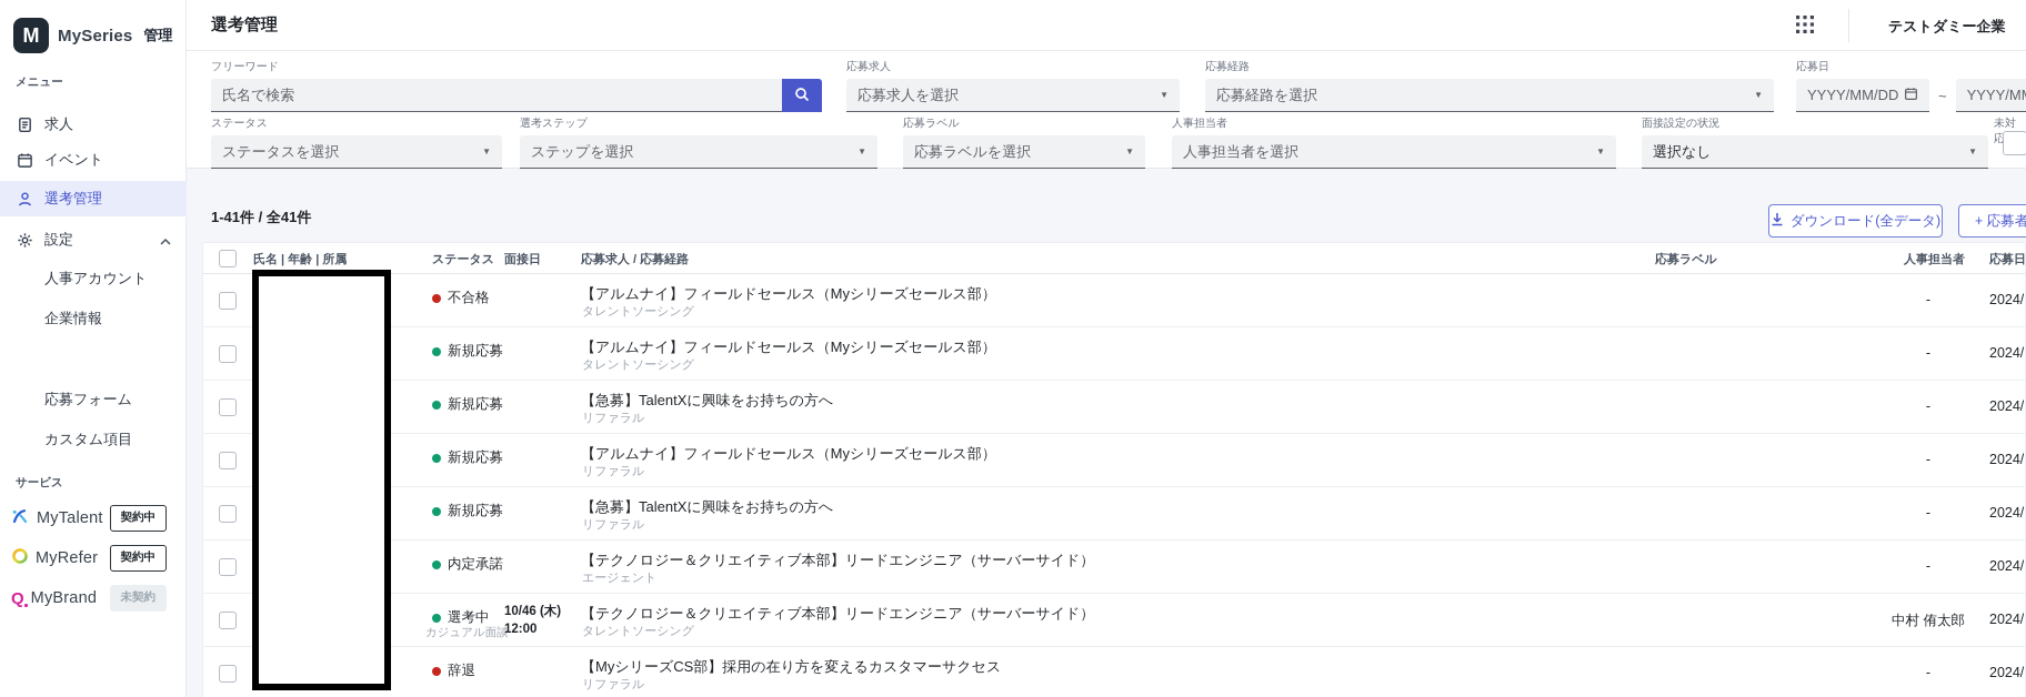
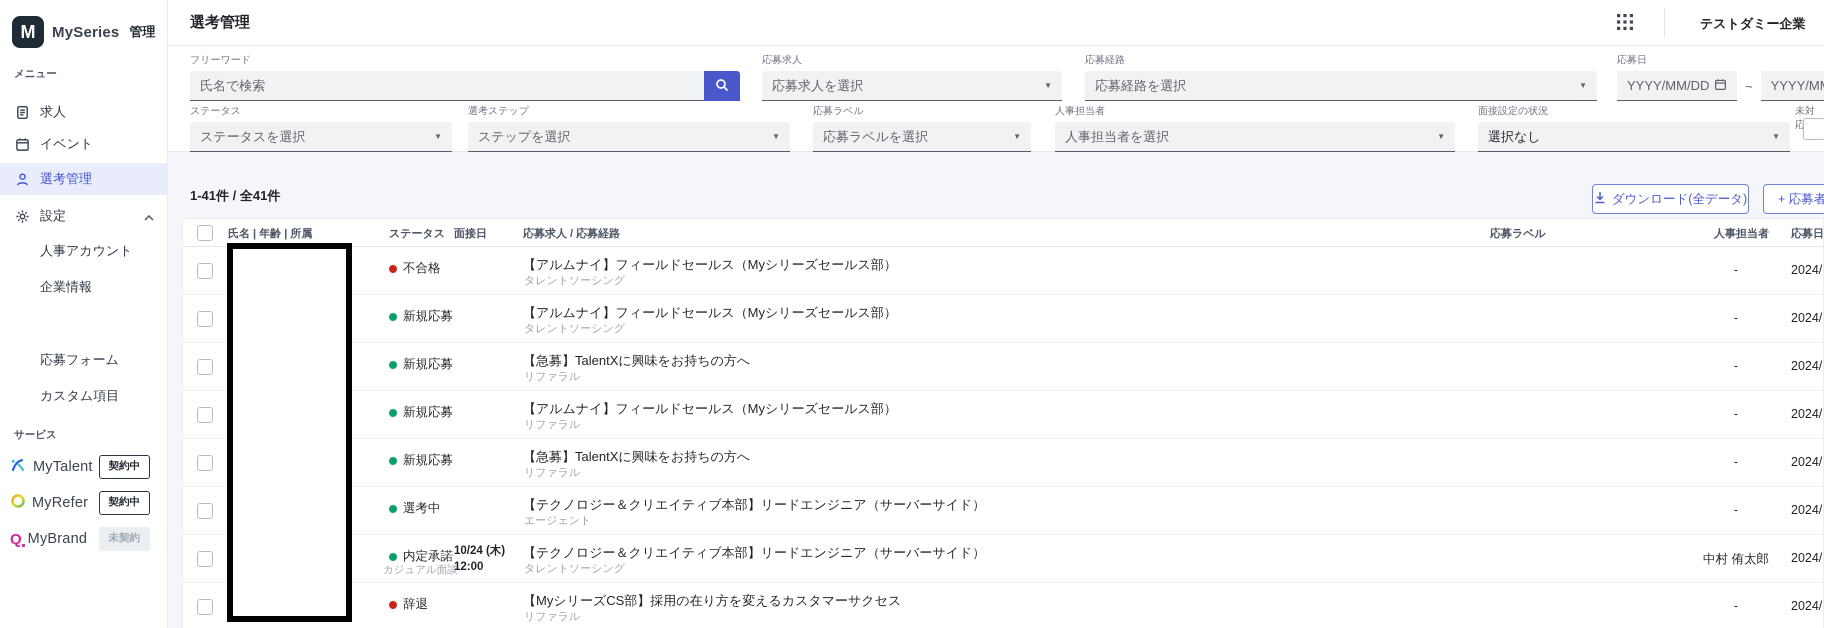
  M
  MySeries
  管理
  メニュー
  求人
  イベント
  選考管理
  設定
  人事アカウント
  企業情報
  応募フォーム
  カスタム項目
  サービス
  MyTalent
  契約中
  MyRefer
  契約中
  Q
  MyBrand
  未契約
  選考管理
  テストダミー企業
  フリーワード
  氏名で検索
  応募求人
  応募求人を選択
  ▼
  応募経路
  応募経路を選択
  ▼
  応募日
  YYYY/MM/DD
  ~
  ステータス
  ステータスを選択
  ▼
  選考ステップ
  ステップを選択
  ▼
  応募ラベル
  応募ラベルを選択
  ▼
  人事担当者
  人事担当者を選択
  ▼
  面接設定の状況
  選択なし
  ▼
  未対応
  1-41件 / 全41件
  ダウンロード(全データ)
  氏名 | 年齢 | 所属
  ステータス
  面接日
  応募求人 / 応募経路
  応募ラベル
  人事担当者
  応募日
  不合格
  【アルムナイ】フィールドセールス（Myシリーズセールス部）
  タレントソーシング
  -
  2024/
  新規応募
  【アルムナイ】フィールドセールス（Myシリーズセールス部）
  タレントソーシング
  -
  2024/
  新規応募
  【急募】TalentXに興味をお持ちの方へ
  リファラル
  -
  2024/
  新規応募
  【アルムナイ】フィールドセールス（Myシリーズセールス部）
  リファラル
  -
  2024/
  新規応募
  【急募】TalentXに興味をお持ちの方へ
  リファラル
  -
  2024/
- 内定承諾
+ 選考中
  【テクノロジー＆クリエイティブ本部】リードエンジニア（サーバーサイド）
  エージェント
  -
  2024/
- 選考中
+ 内定承諾
  カジュアル面談
- 10/46 (木)
+ 10/24 (木)
  12:00
  【テクノロジー＆クリエイティブ本部】リードエンジニア（サーバーサイド）
  タレントソーシング
  中村 侑太郎
  2024/
  辞退
  【MyシリーズCS部】採用の在り方を変えるカスタマーサクセス
  リファラル
  -
  2024/
